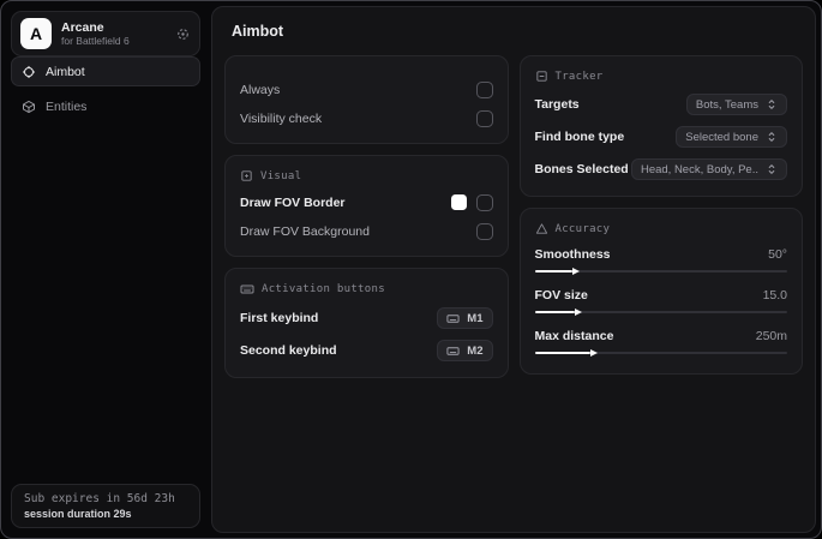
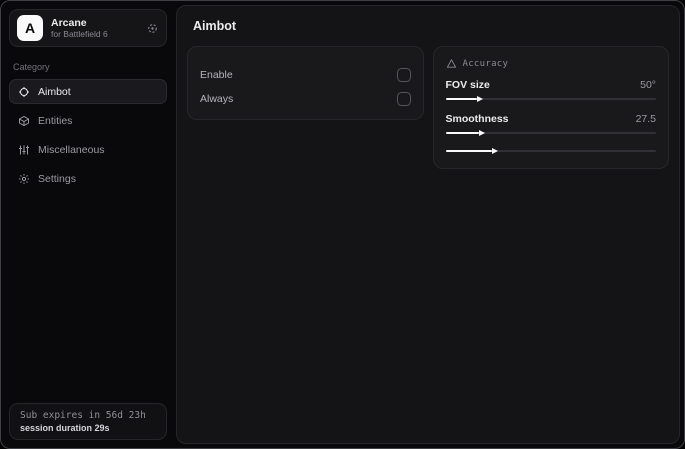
  A
  Arcane
  for Battlefield 6
+ Category
  Aimbot
  Entities
+ Miscellaneous
+ Settings
  Sub expires in 56d 23h
  session duration 29s
  Aimbot
+ Enable
  Always
- Visibility check
- Visual
- Draw FOV Border
- Draw FOV Background
- Activation buttons
- First keybind
- M1
- Second keybind
- M2
- Tracker
- Targets
- Bots, Teams
- Find bone type
- Selected bone
- Bones Selected
- Head, Neck, Body, Pe..
  Accuracy
- Smoothness
+ FOV size
  50°
- FOV size
+ Smoothness
- 15.0
+ 27.5
- Max distance
- 250m
